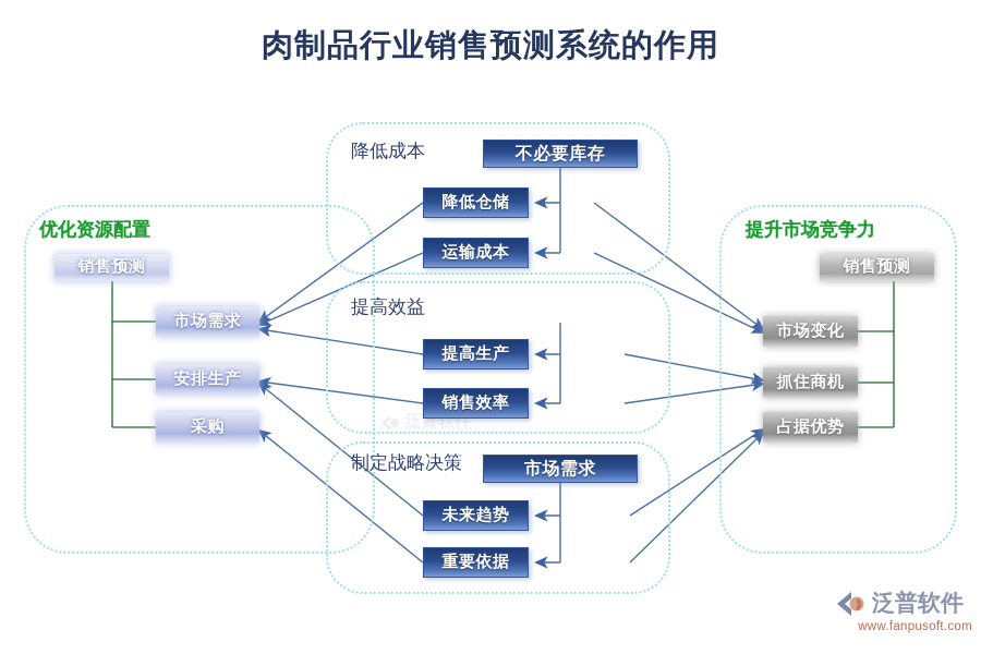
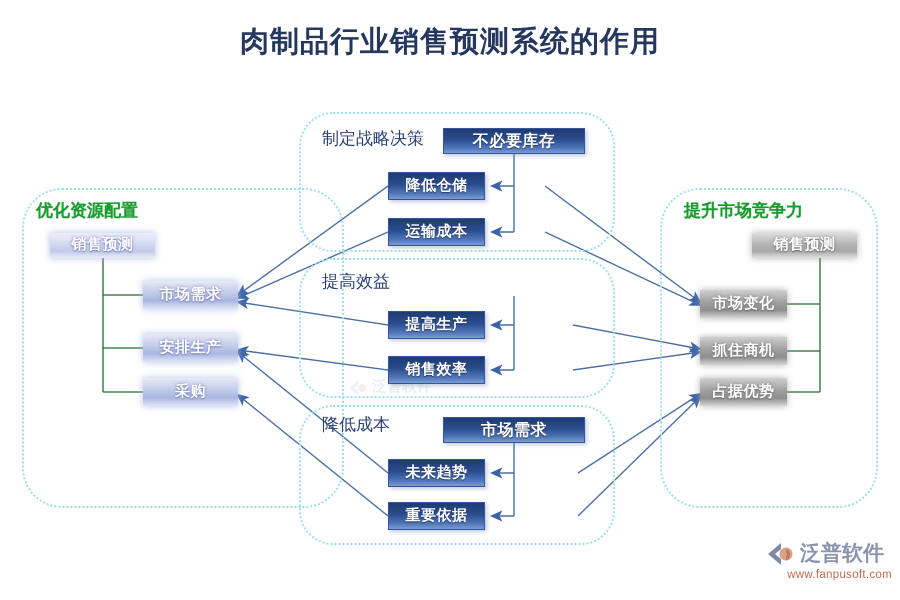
  泛普软件
  肉制品行业销售预测系统的作用
  优化资源配置
  销售预测
  市场需求
  安排生产
  采购
  提升市场竞争力
  销售预测
  市场变化
  抓住商机
  占据优势
- 降低成本
+ 制定战略决策
  不必要库存
  降低仓储
  运输成本
  提高效益
  提高生产
  销售效率
- 制定战略决策
+ 降低成本
  市场需求
  未来趋势
  重要依据
  泛普软件
  www.fanpusoft.com
